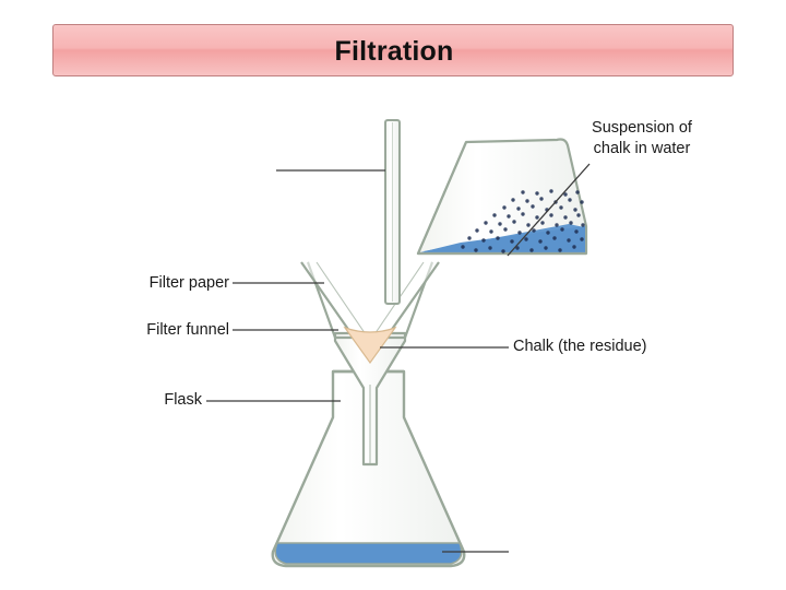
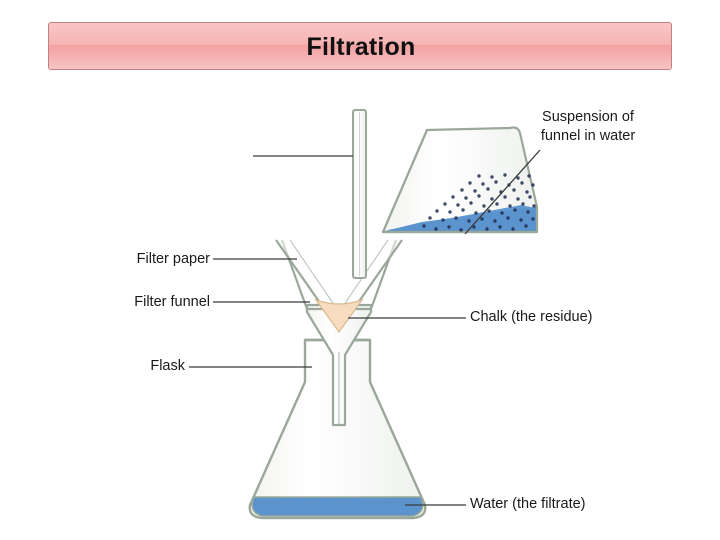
  Filtration
  Filter paper
  Filter funnel
  Flask
- Suspension of chalk in water
+ Suspension of funnel in water
  Chalk (the residue)
+ Water (the filtrate)
